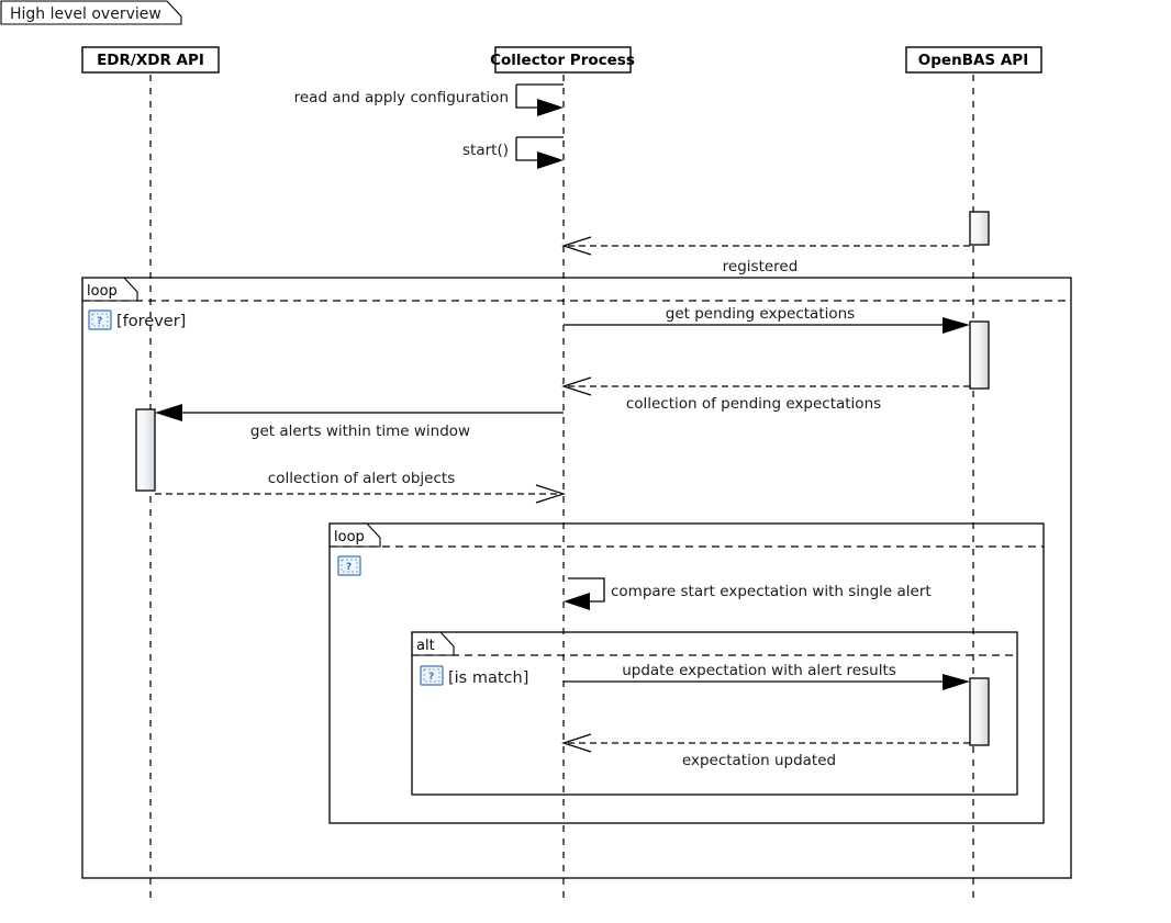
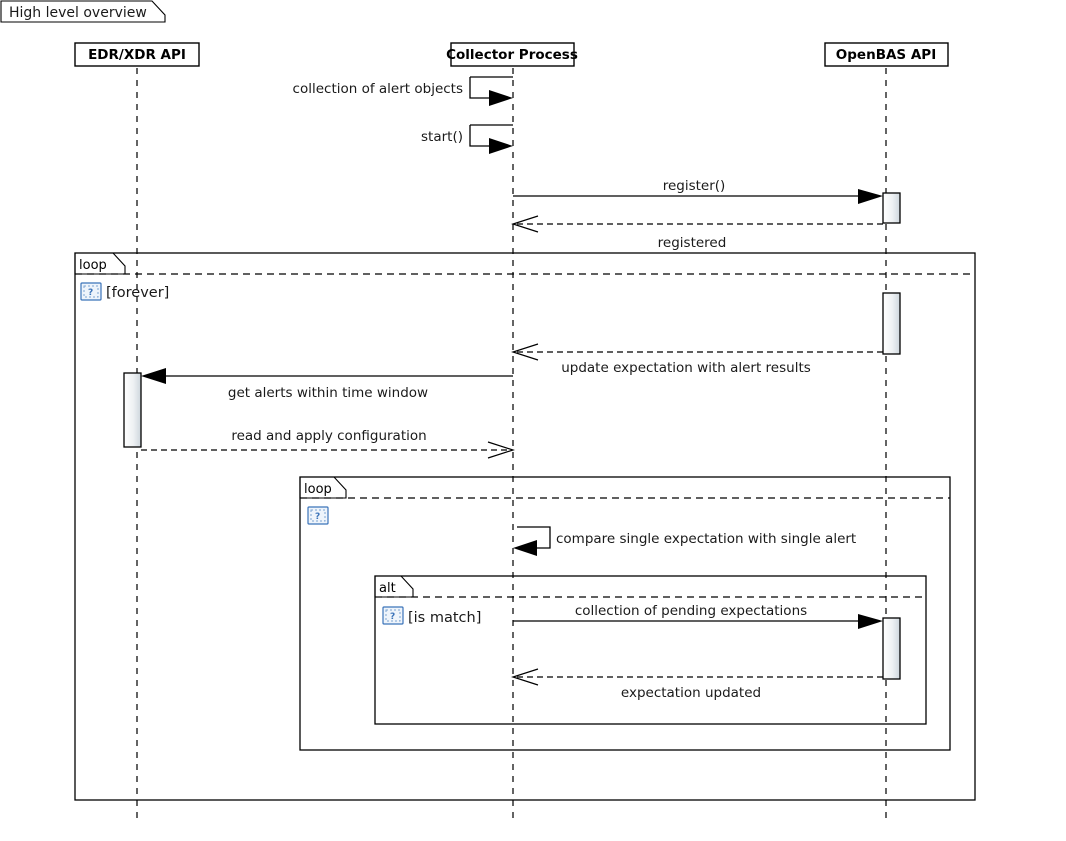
  High level overview
  EDR/XDR API
  Collector Process
  OpenBAS API
  loop
  ?
  [forever]
  loop
  ?
  alt
  ?
  [is match]
- read and apply configuration
+ collection of alert objects
  start()
+ register()
  registered
- get pending expectations
- collection of pending expectations
+ update expectation with alert results
  get alerts within time window
- collection of alert objects
+ read and apply configuration
- compare start expectation with single alert
+ compare single expectation with single alert
- update expectation with alert results
+ collection of pending expectations
  expectation updated
